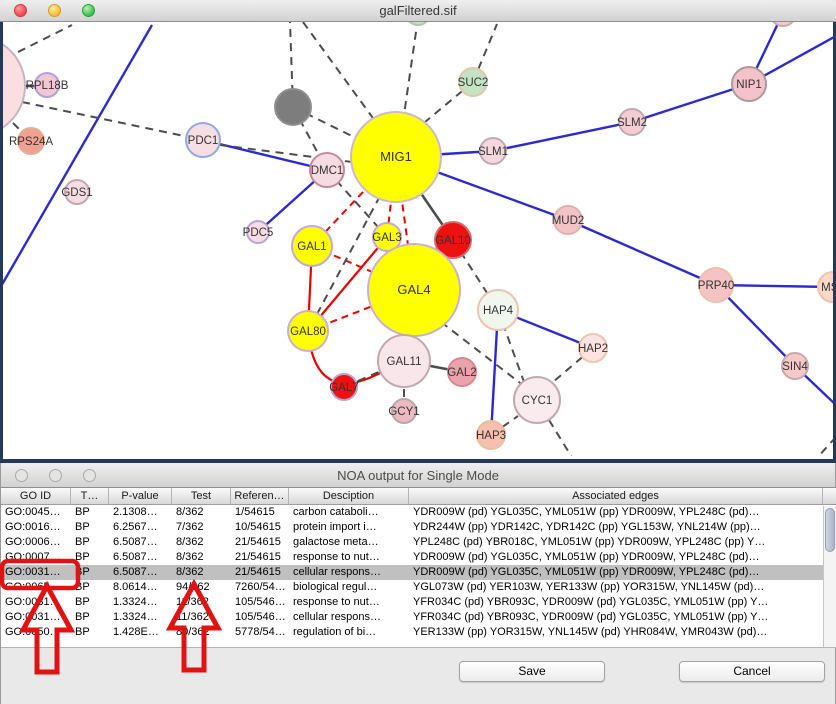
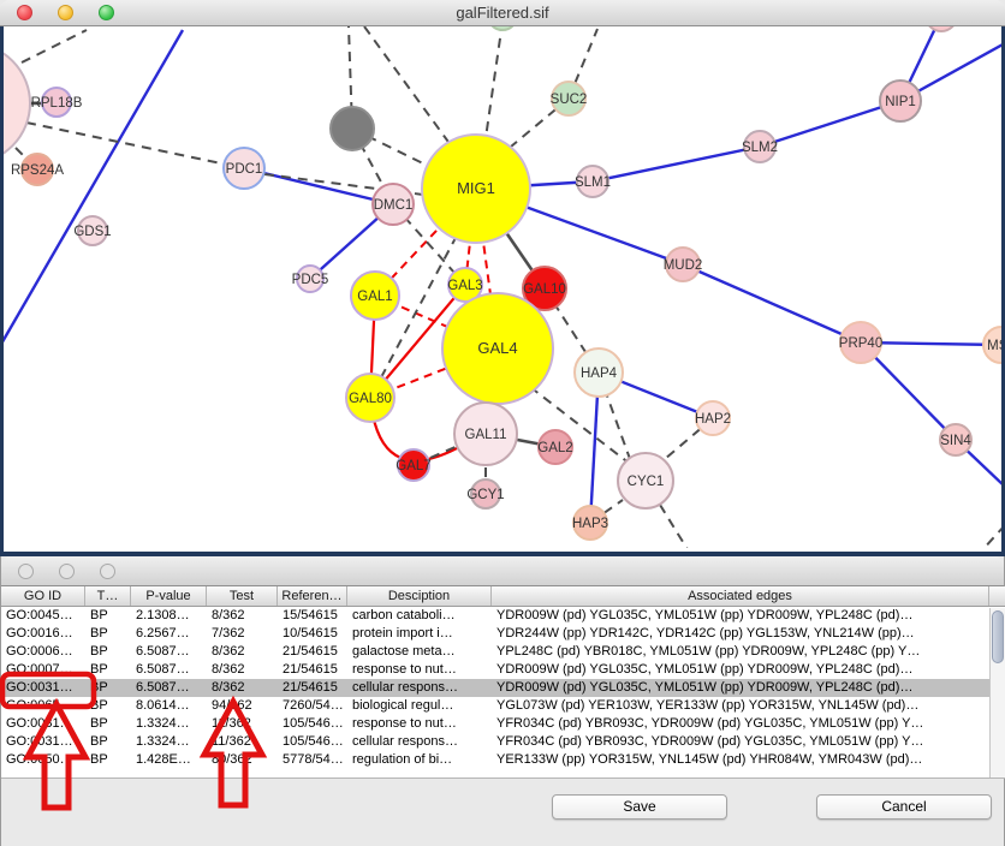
  galFiltered.sif
  RPL18B
  RPS24A
  PDC1
  GDS1
  DMC1
  MIG1
  PDC5
  SLM1
  SLM2
  SUC2
  NIP1
  MUD2
  PRP40
  SIN4
  GAL1
  GAL3
  GAL10
  GAL4
  GAL80
  HAP4
  GAL11
  GAL2
  GAL7
  GCY1
  CYC1
  HAP3
  HAP2
- NOA output for Single Mode
  GO ID
  T…
  P-value
  Test
  Referen…
  Desciption
  Associated edges
  GO:0045…
  BP
  2.1308…
  8/362
- 1/54615
+ 15/54615
  carbon cataboli…
  YDR009W (pd) YGL035C, YML051W (pp) YDR009W, YPL248C (pd)…
  GO:0016…
  BP
  6.2567…
  7/362
  10/54615
  protein import i…
  YDR244W (pp) YDR142C, YDR142C (pp) YGL153W, YNL214W (pp)…
  GO:0006…
  BP
  6.5087…
  8/362
  21/54615
  galactose meta…
  YPL248C (pd) YBR018C, YML051W (pp) YDR009W, YPL248C (pp) Y…
  GO:0007…
  BP
  6.5087…
  8/362
  21/54615
  response to nut…
  YDR009W (pd) YGL035C, YML051W (pp) YDR009W, YPL248C (pd)…
  GO:0031…
  6.5087…
  8/362
  21/54615
  cellular respons…
  YDR009W (pd) YGL035C, YML051W (pp) YDR009W, YPL248C (pd)…
  BP
  8.0614…
  7260/54…
  biological regul…
  YGL073W (pd) YER103W, YER133W (pp) YOR315W, YNL145W (pd)…
  GO:001
  BP
  1.3324…
  105/546…
  response to nut…
  YFR034C (pd) YBR093C, YDR009W (pd) YGL035C, YML051W (pp) Y…
  GO:031…
  BP
  1.3324…
  1/362
  105/546…
  cellular respons…
  YFR034C (pd) YBR093C, YDR009W (pd) YGL035C, YML051W (pp) Y…
  BP
  1.428E…
  8/362
  5778/54…
  regulation of bi…
  YER133W (pp) YOR315W, YNL145W (pd) YHR084W, YMR043W (pd)…
  Save
  Cancel
